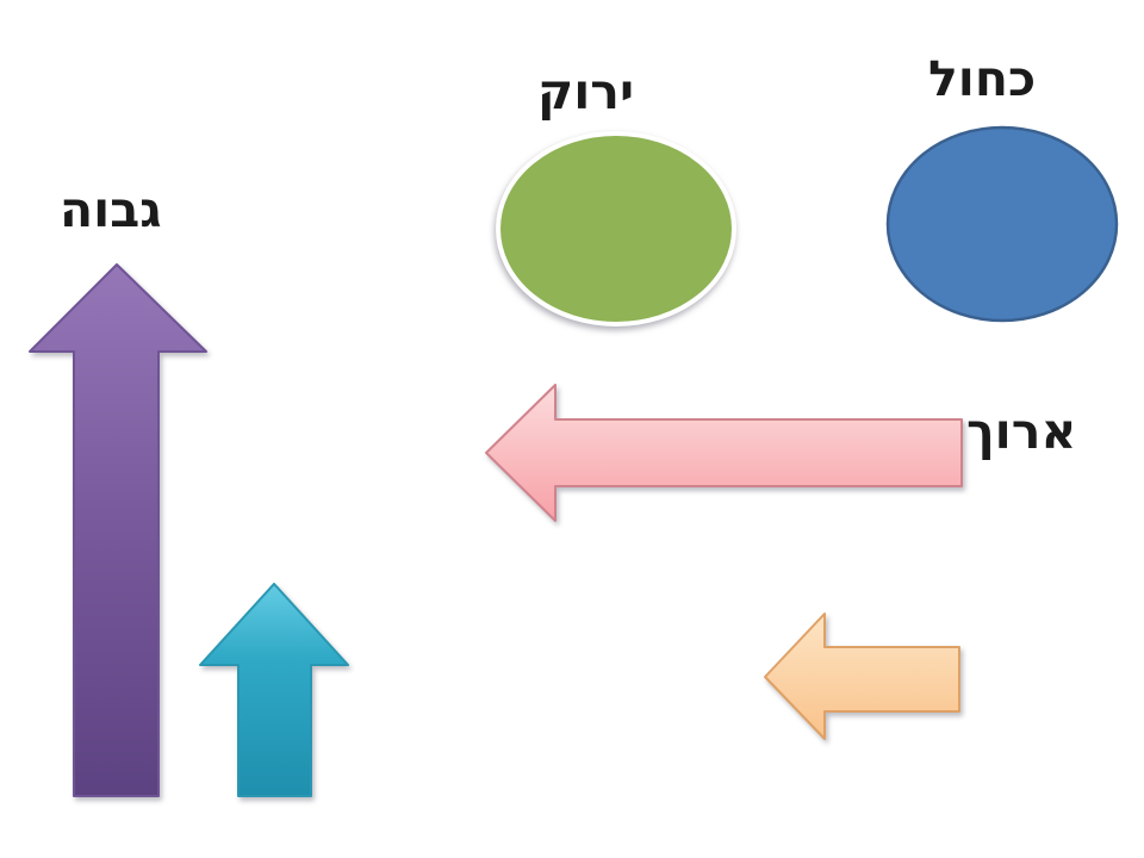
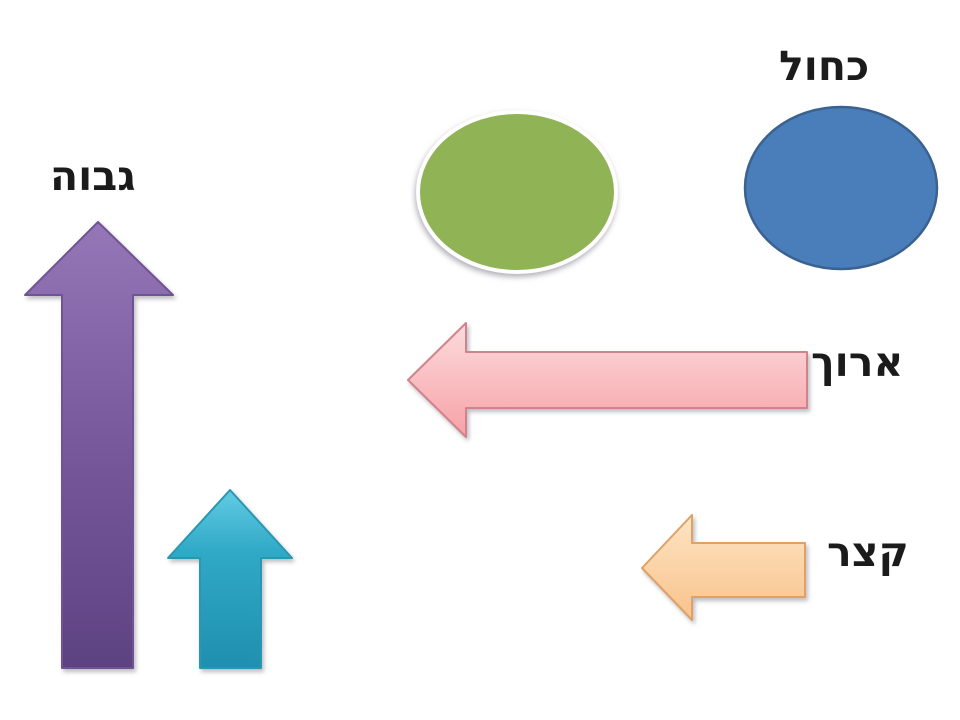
  גבוה
- ירוק
  כחול
  ארוך
+ קצר
